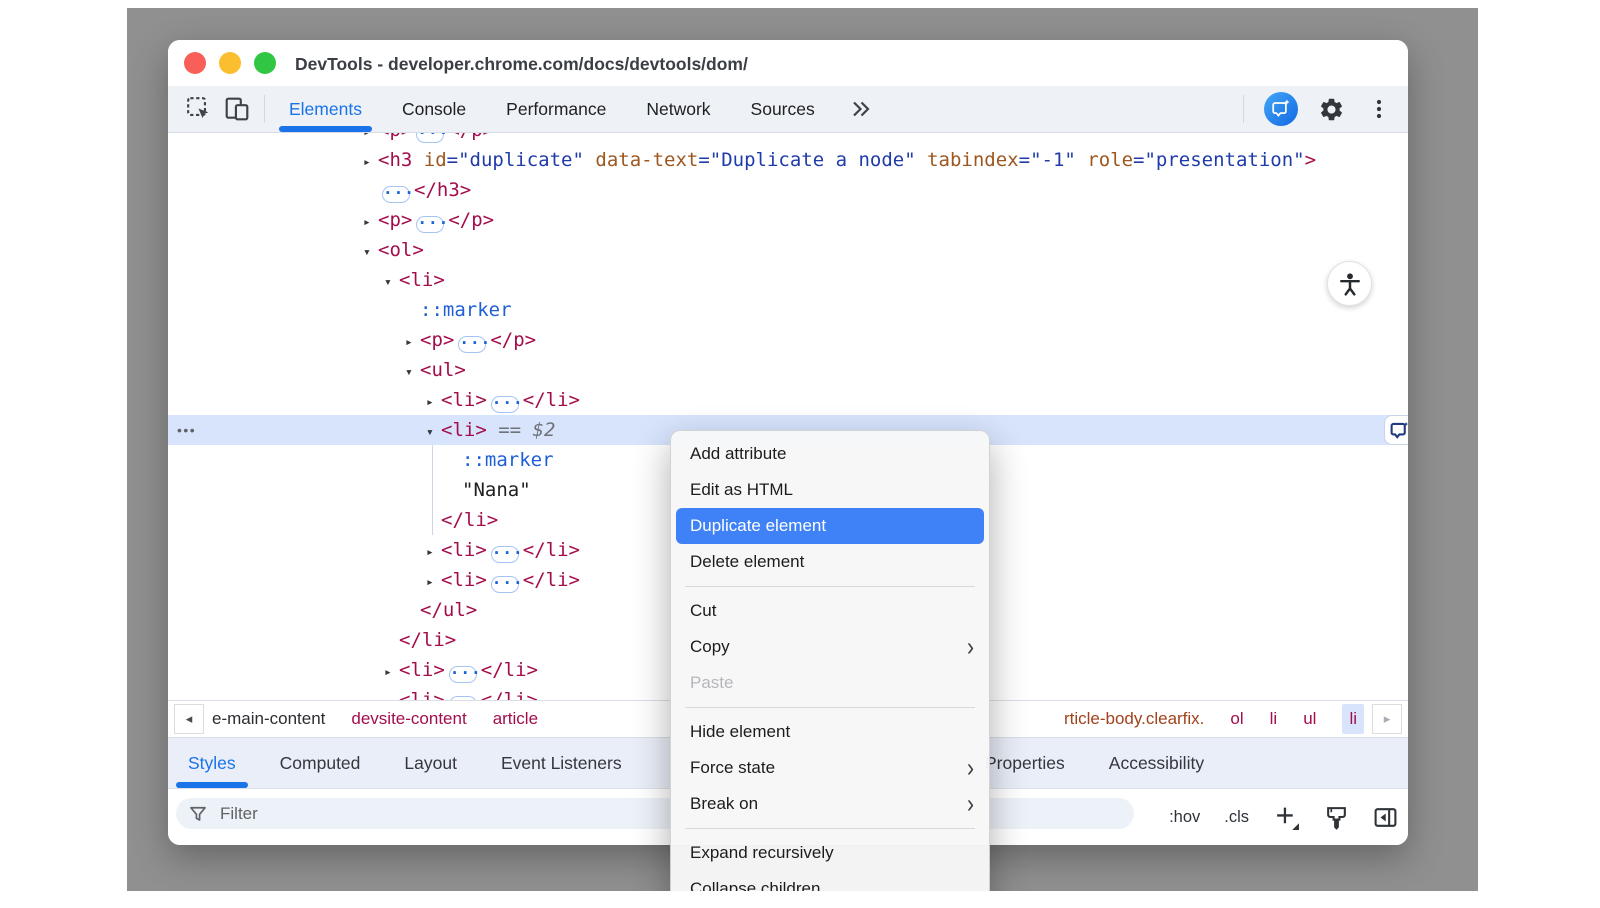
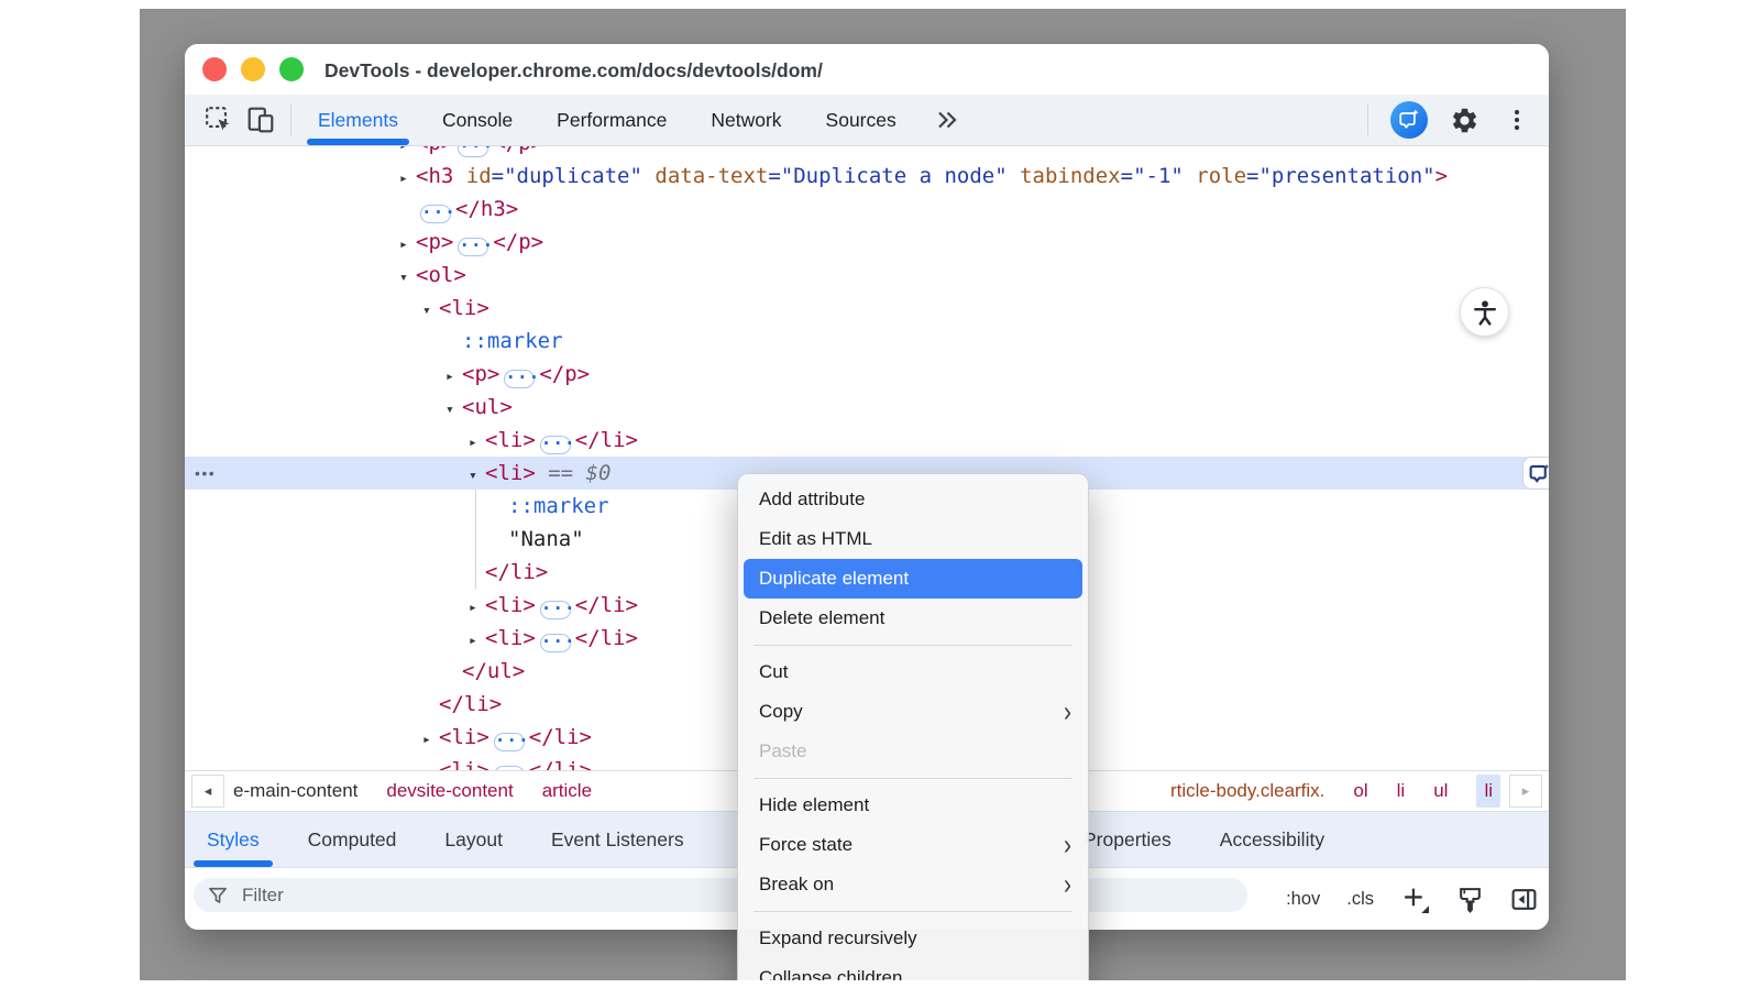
  DevTools - developer.chrome.com/docs/devtools/dom/
  Elements
  Console
  Performance
  Network
  Sources
  ▸ <h3 id="duplicate" data-text="Duplicate a node" tabindex="-1" role="presentation">
  ···</h3>
  ▸ <p> ···</p>
  ▾ <ol>
  ▾ <li>
  ::marker
  ▸ <p> ···</p>
  ▾ <ul>
  ▸ <li> ···</li>
  •••
- ▾ <li> == $2
+ ▾ <li> == $0
  ::marker
  "Nana"
  </li>
  ▸ <li> ···</li>
  ▸ <li> ···</li>
  </ul>
  </li>
  ▸ <li> ···</li>
  ◂
  e-main-content
  devsite-content
  article
  rticle-body.clearfix.
  ol
  li
  ul
  li
  ▸
  Styles
  Computed
  Layout
  Event Listeners
  Properties
  Accessibility
  Filter
  :hov
  .cls
  Add attribute
  Edit as HTML
  Duplicate element
  Delete element
  Cut
  Copy
  ›
  Paste
  Hide element
  Force state
  ›
  Break on
  ›
  Expand recursively
  Collapse children
